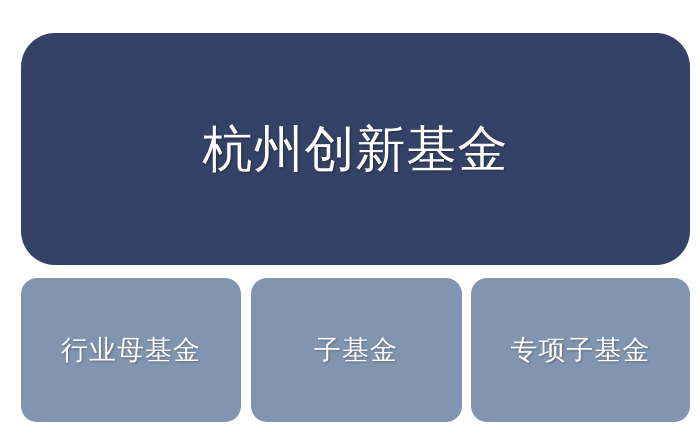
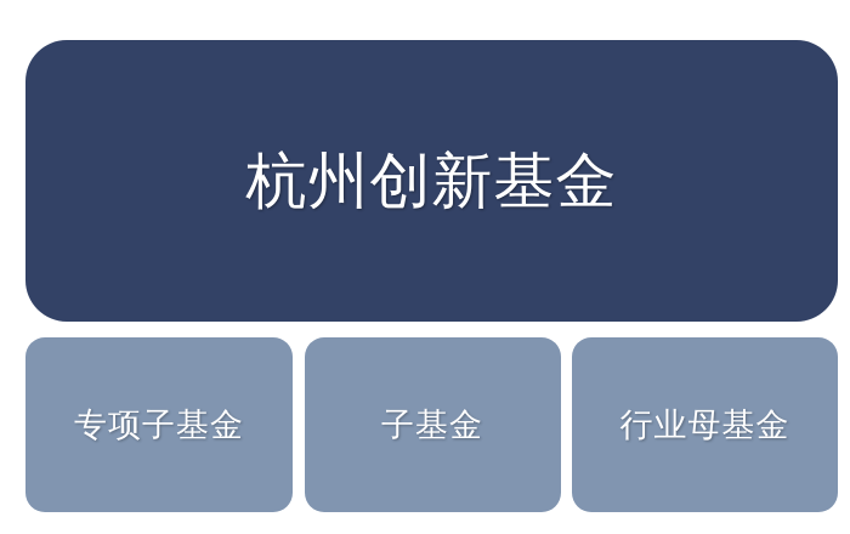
  杭州创新基金
- 行业母基金
+ 专项子基金
  子基金
- 专项子基金
+ 行业母基金
